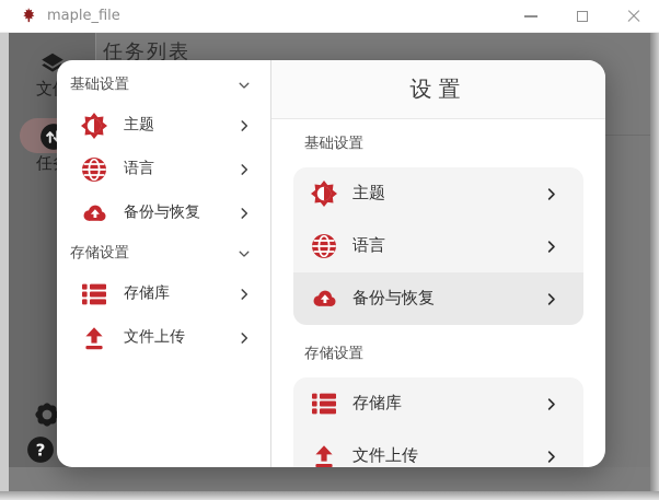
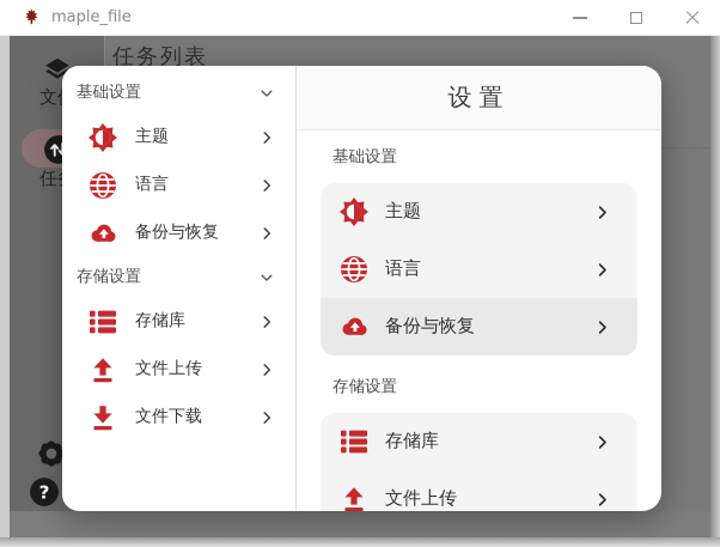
  ?
  任务列表
  基础设置
  主题
  语言
  备份与恢复
  存储设置
  存储库
  文件上传
+ 文件下载
  设置
  基础设置
  主题
  语言
  备份与恢复
  存储设置
  存储库
  文件上传
  maple_file
